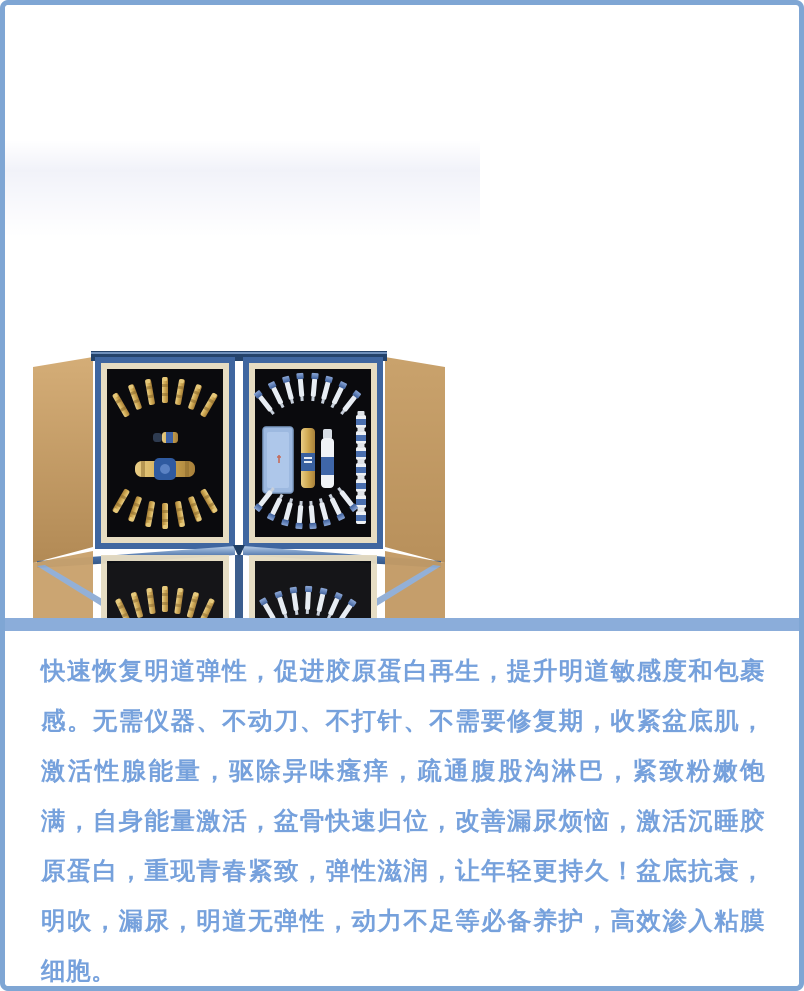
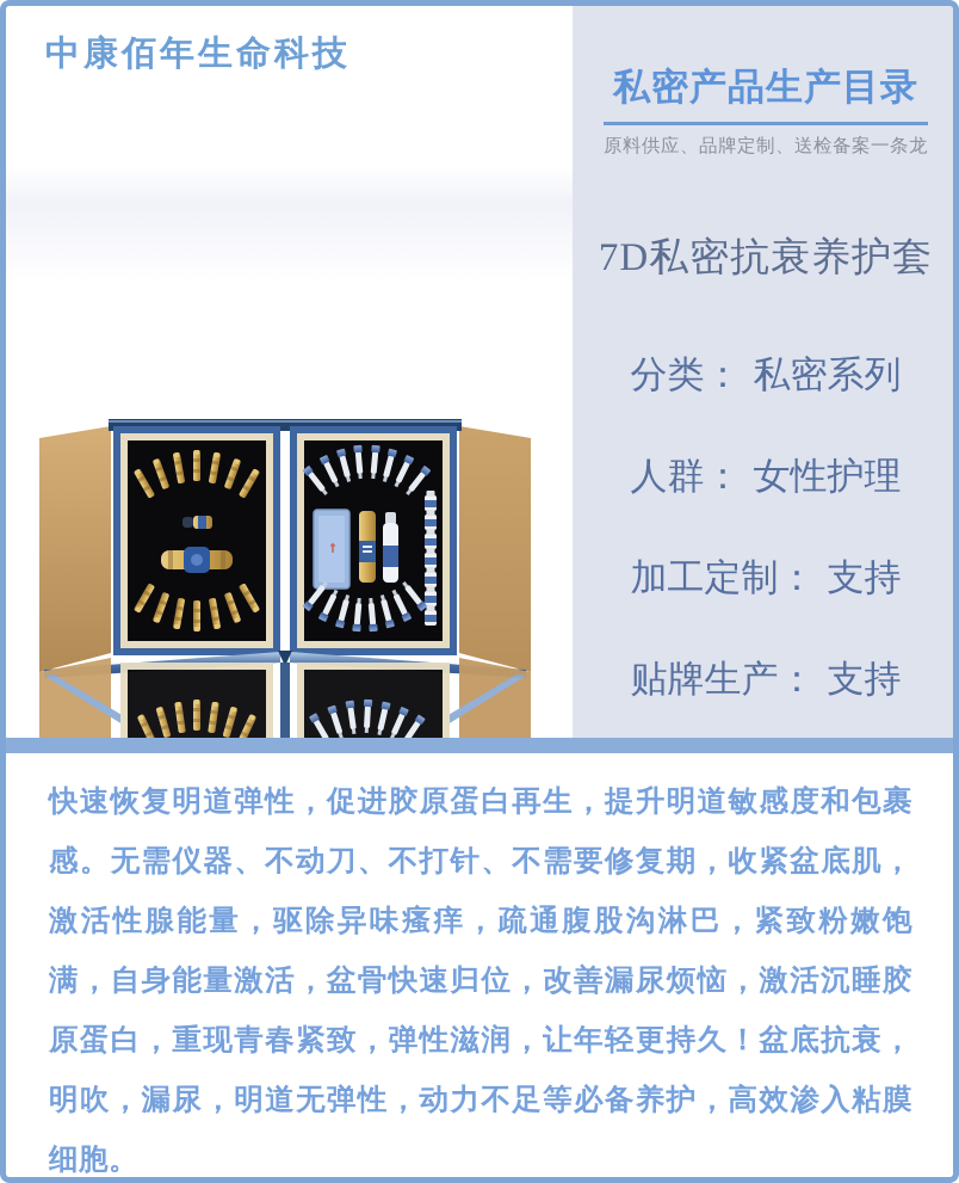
+ 中康佰年生命科技
+ 私密产品生产目录
+ 原料供应、品牌定制、送检备案一条龙
+ 7D私密抗衰养护套
+ 分类： 私密系列
+ 人群： 女性护理
+ 加工定制： 支持
+ 贴牌生产： 支持
  快速恢复明道弹性，促进胶原蛋白再生，提升明道敏感度和包裹感。无需仪器、不动刀、不打针、不需要修复期，收紧盆底肌，激活性腺能量，驱除异味瘙痒，疏通腹股沟淋巴，紧致粉嫩饱满，自身能量激活，盆骨快速归位，改善漏尿烦恼，激活沉睡胶原蛋白，重现青春紧致，弹性滋润，让年轻更持久！盆底抗衰，明吹，漏尿，明道无弹性，动力不足等必备养护，高效渗入粘膜细胞。
